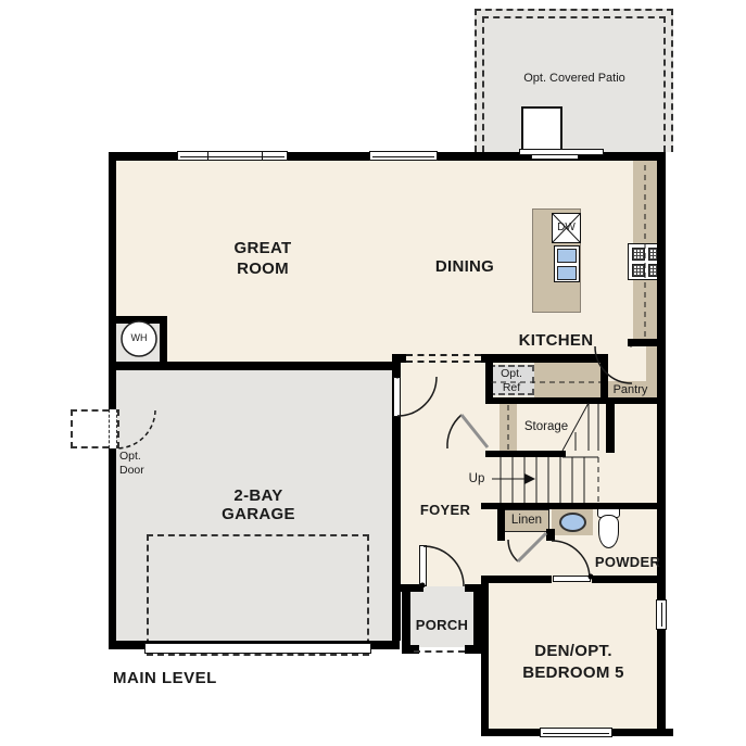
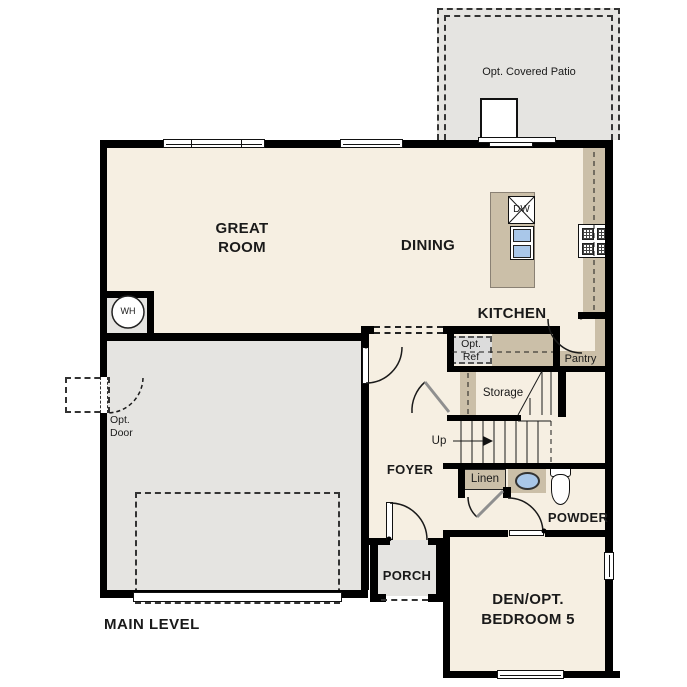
  GREAT
  ROOM
  DINING
  KITCHEN
- 2-BAY
- GARAGE
  FOYER
  PORCH
  POWDER
  DEN/OPT.
  BEDROOM 5
  MAIN LEVEL
  Opt. Covered Patio
  Opt.
  Ref
  Pantry
  Storage
  Up
  Linen
  Opt.
  Door
  WH
  DW
